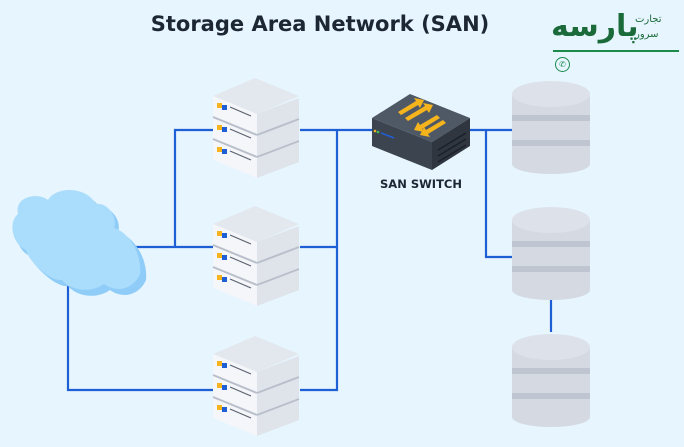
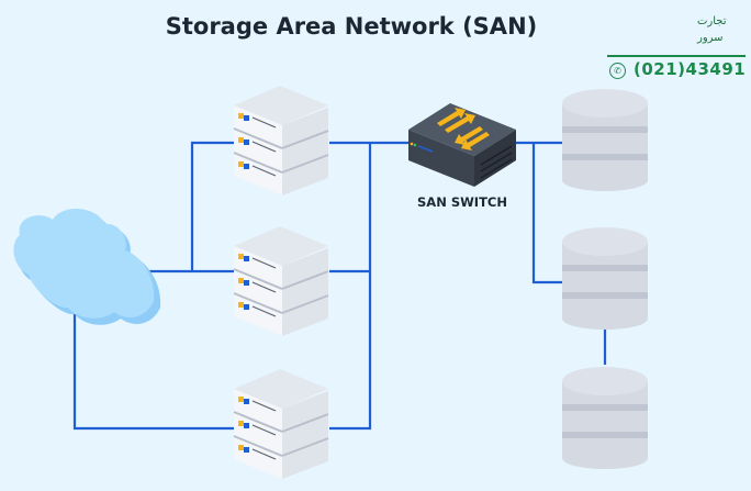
  Storage Area Network (SAN)
  SAN SWITCH
- پارسه
  تجارت
  سرور
  ✆
+ (021)43491
